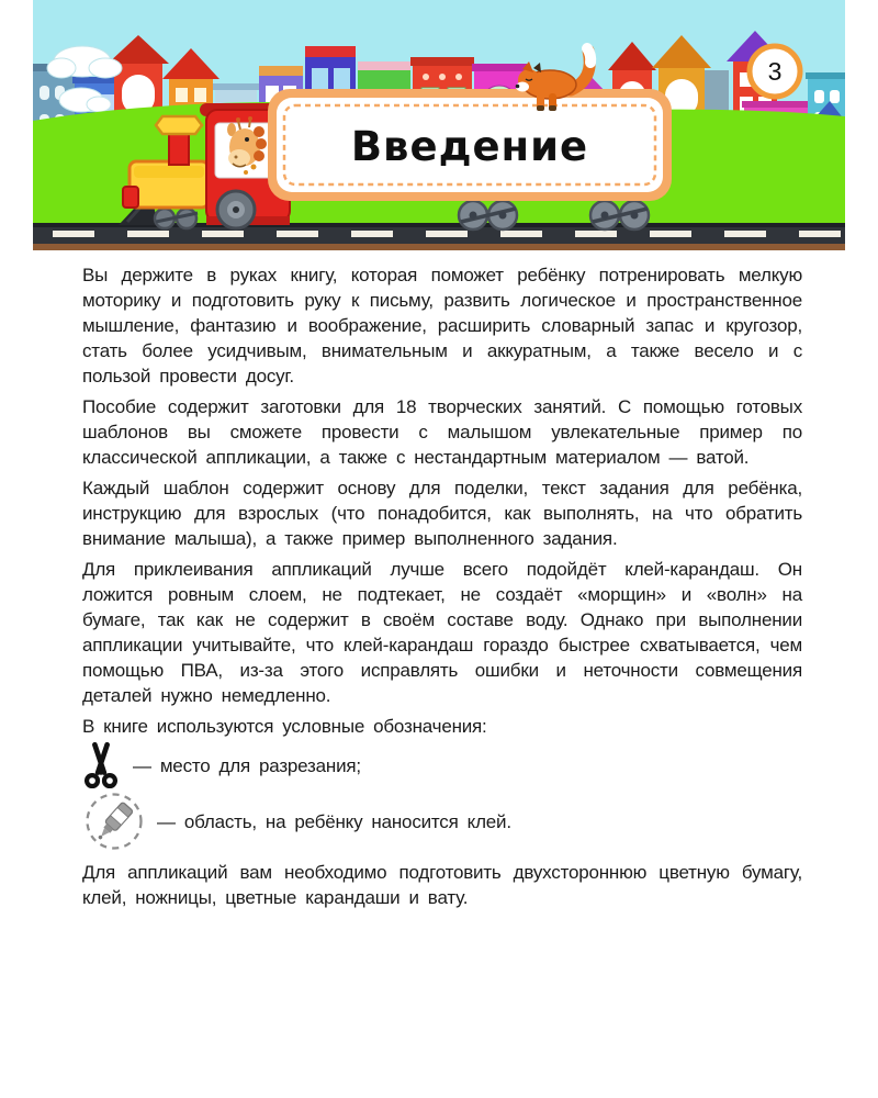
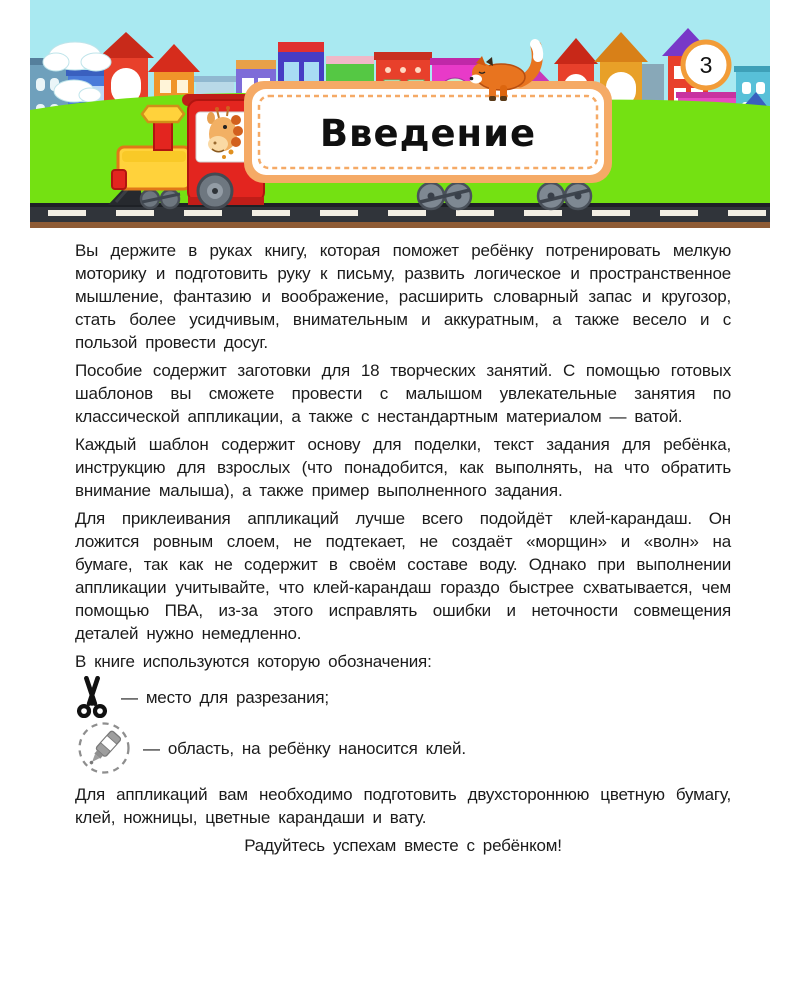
  Введение
  3
  Вы держите в руках книгу, которая поможет ребёнку потренировать мелкую моторику и подготовить руку к письму, развить логическое и пространственное мышление, фантазию и воображение, расширить словарный запас и кругозор, стать более усидчивым, внимательным и аккуратным, а также весело и с пользой провести досуг.
- Пособие содержит заготовки для 18 творческих занятий. С помощью готовых шаблонов вы сможете провести с малышом увлекательные пример по классической аппликации, а также с нестандартным материалом — ватой.
+ Пособие содержит заготовки для 18 творческих занятий. С помощью готовых шаблонов вы сможете провести с малышом увлекательные занятия по классической аппликации, а также с нестандартным материалом — ватой.
  Каждый шаблон содержит основу для поделки, текст задания для ребёнка, инструкцию для взрослых (что понадобится, как выполнять, на что обратить внимание малыша), а также пример выполненного задания.
  Для приклеивания аппликаций лучше всего подойдёт клей-карандаш. Он ложится ровным слоем, не подтекает, не создаёт «морщин» и «волн» на бумаге, так как не содержит в своём составе воду. Однако при выполнении аппликации учитывайте, что клей-карандаш гораздо быстрее схватывается, чем помощью ПВА, из-за этого исправлять ошибки и неточности совмещения деталей нужно немедленно.
- В книге используются условные обозначения:
+ В книге используются которую обозначения:
  — место для разрезания;
  — область, на ребёнку наносится клей.
  Для аппликаций вам необходимо подготовить двухстороннюю цветную бумагу, клей, ножницы, цветные карандаши и вату.
+ Радуйтесь успехам вместе с ребёнком!
